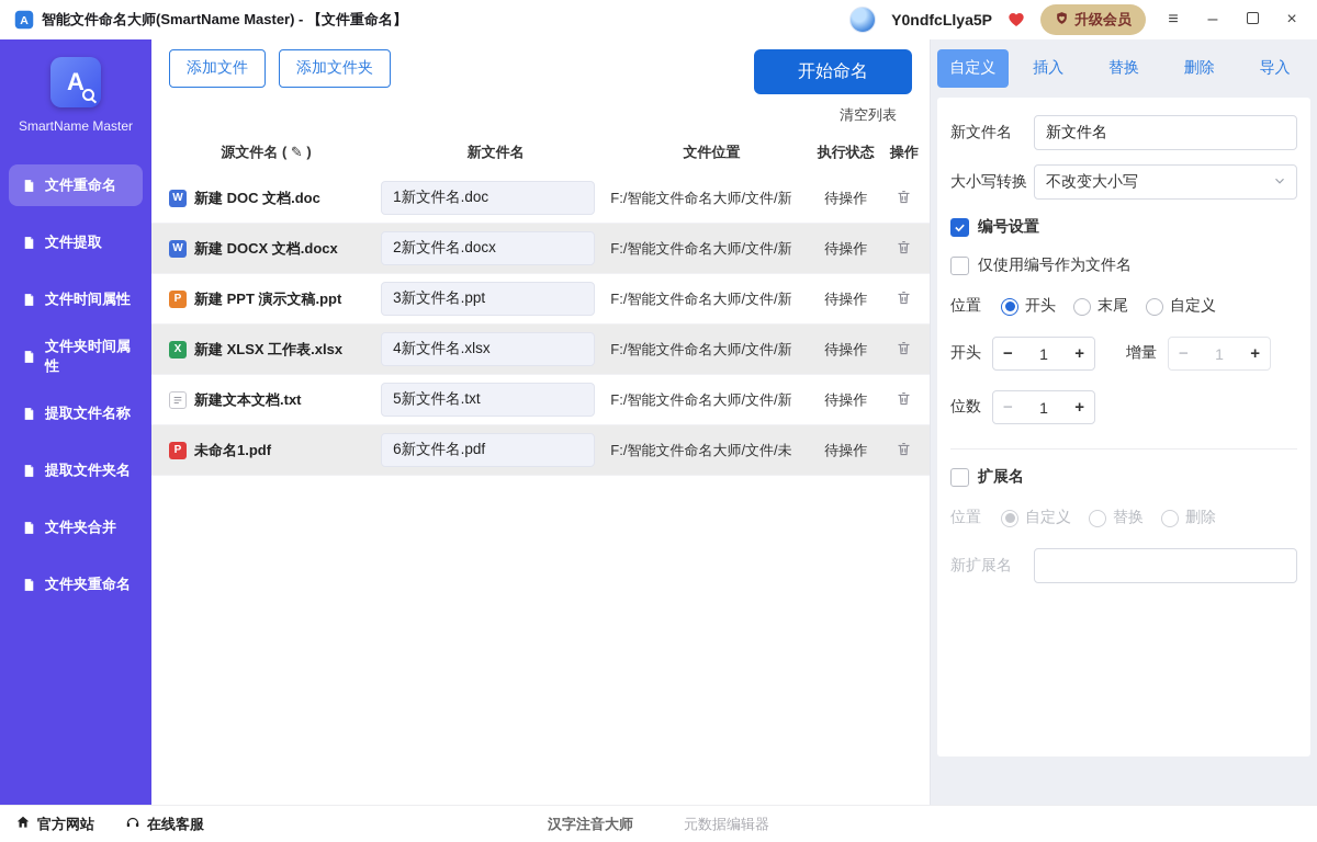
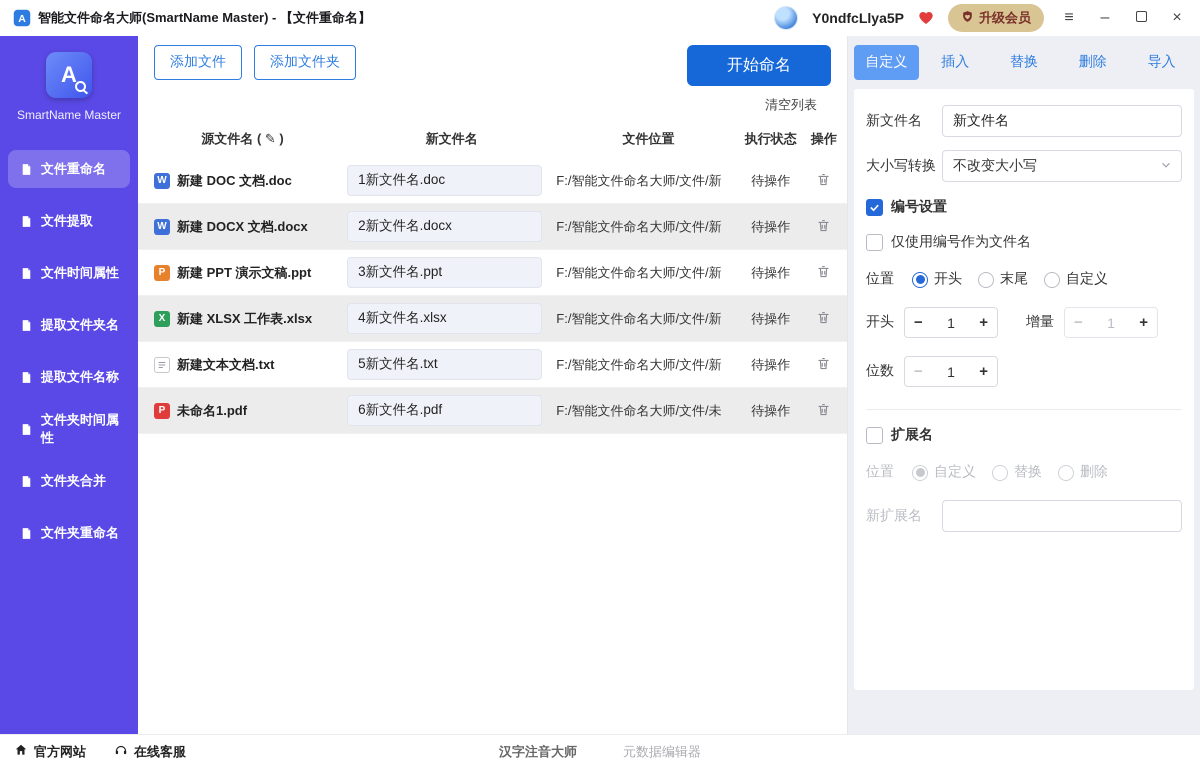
  A
  智能文件命名大师(SmartName Master) - 【文件重命名】
  Y0ndfcLlya5P
  升级会员
  ≡
  –
  ×
  A
  SmartName Master
  文件重命名
  文件提取
  文件时间属性
- 文件夹时间属性
+ 提取文件夹名
  提取文件名称
- 提取文件夹名
+ 文件夹时间属性
  文件夹合并
  文件夹重命名
  添加文件
  添加文件夹
  开始命名
  清空列表
  源文件名 ( ✎ )
  新文件名
  文件位置
  执行状态
  操作
  W
  新建 DOC 文档.doc
  1新文件名.doc
  F:/智能文件命名大师/文件/新
  待操作
  W
  新建 DOCX 文档.docx
  2新文件名.docx
  F:/智能文件命名大师/文件/新
  待操作
  P
  新建 PPT 演示文稿.ppt
  3新文件名.ppt
  F:/智能文件命名大师/文件/新
  待操作
  X
  新建 XLSX 工作表.xlsx
  4新文件名.xlsx
  F:/智能文件命名大师/文件/新
  待操作
  新建文本文档.txt
  5新文件名.txt
  F:/智能文件命名大师/文件/新
  待操作
  P
  未命名1.pdf
  6新文件名.pdf
  F:/智能文件命名大师/文件/未
  待操作
  自定义
  插入
  替换
  删除
  导入
  新文件名
  新文件名
  大小写转换
  不改变大小写
  编号设置
  仅使用编号作为文件名
  位置
  开头
  末尾
  自定义
  开头
  −
  1
  +
  增量
  −
  1
  +
  位数
  −
  1
  +
  扩展名
  位置
  自定义
  替换
  删除
  新扩展名
  官方网站
  在线客服
  汉字注音大师
  元数据编辑器
